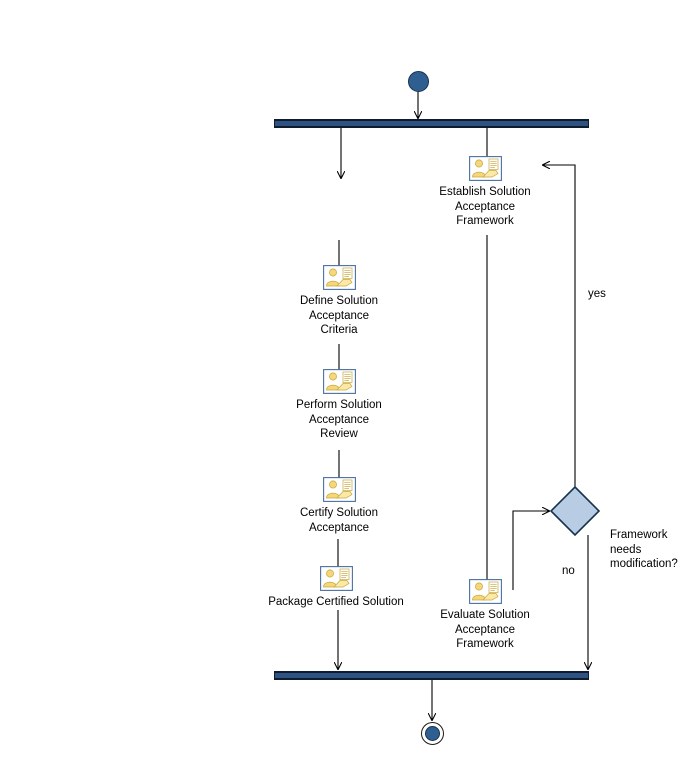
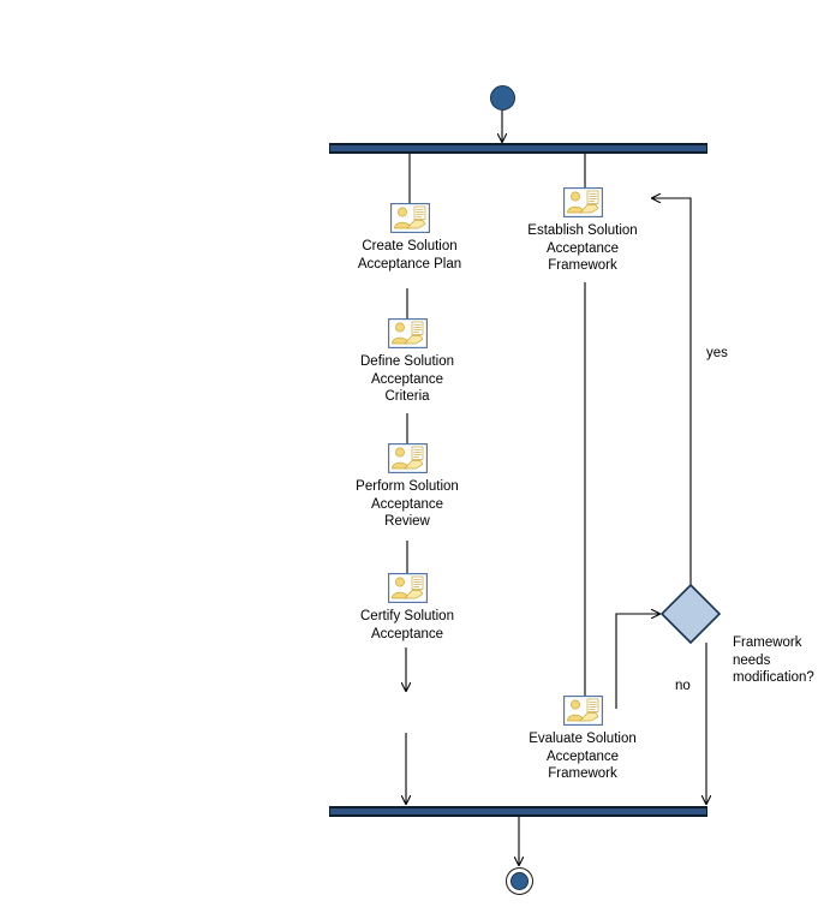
+ Create Solution
+ Acceptance Plan
  Establish Solution
  Acceptance
  Framework
  Define Solution
  Acceptance
  Criteria
  Perform Solution
  Acceptance
  Review
  Certify Solution
  Acceptance
- Package Certified Solution
  Evaluate Solution
  Acceptance
  Framework
  Framework
  needs
  modification?
  yes
  no
